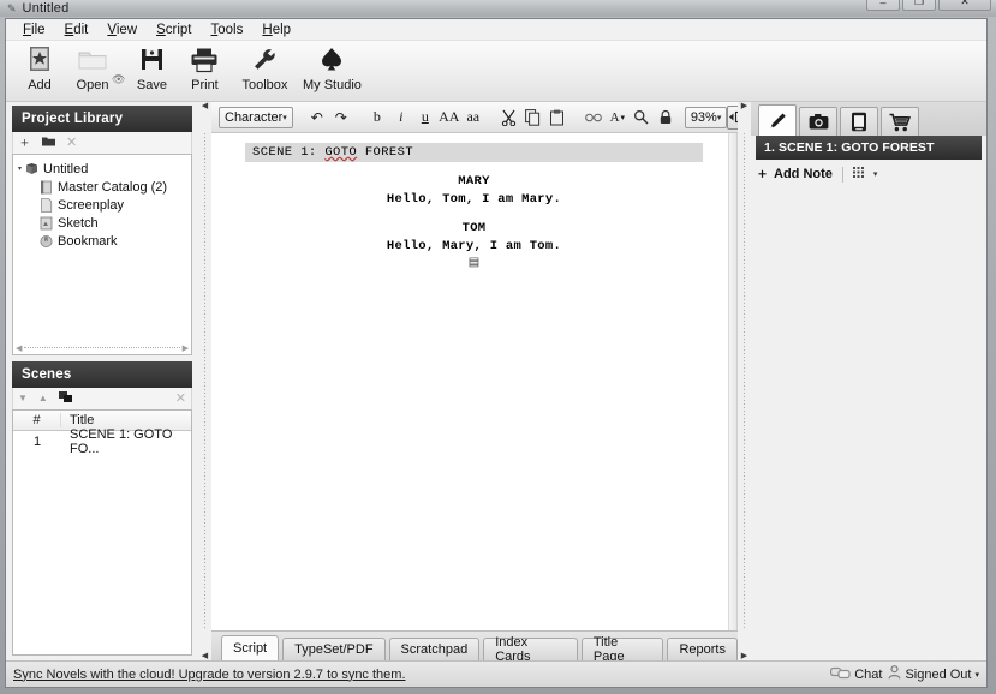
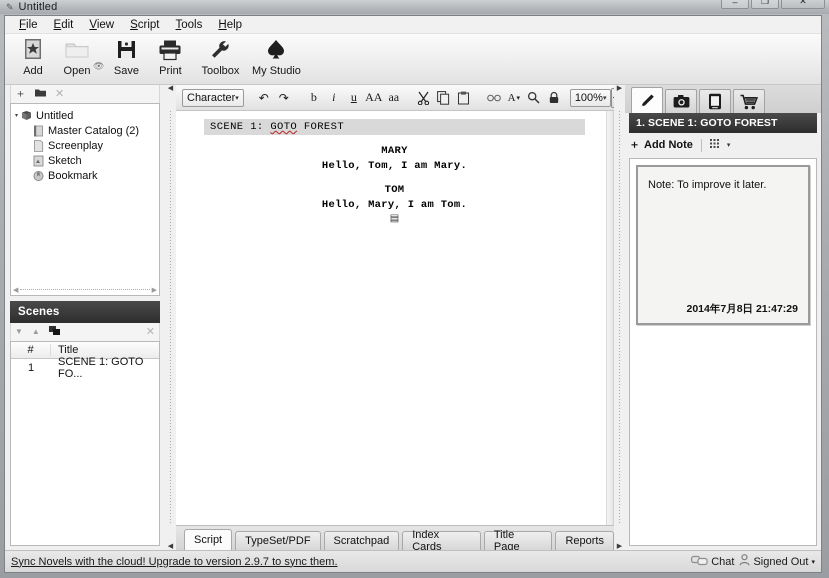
  ✎
  Untitled
  –
  ❐
  ✕
  File
  Edit
  View
  Script
  Tools
  Help
  Add
  Open
  👁
  Save
  Print
  Toolbox
  My Studio
- Project Library
  ＋
  ✕
  Untitled
  Master Catalog (2)
  Screenplay
  Sketch
  Bookmark
  Scenes
  ▼
  ▲
  ✕
  #
  Title
  1
  SCENE 1: GOTO FO...
  Character
  ↶
  ↷
  b
  i
  u
  AA
  aa
  A
  ▾
- 93%
+ 100%
  SCENE 1: GOTO FOREST
  MARY
  Hello, Tom, I am Mary.
  TOM
  Hello, Mary, I am Tom.
  ▤
  Script
  TypeSet/PDF
  Scratchpad
  Index Cards
  Title Page
  Reports
  1. SCENE 1: GOTO FOREST
  ＋
  Add Note
+ Note: To improve it later.
+ 2014年7月8日 21:47:29
  Sync Novels with the cloud! Upgrade to version 2.9.7 to sync them.
  Chat
  Signed Out
